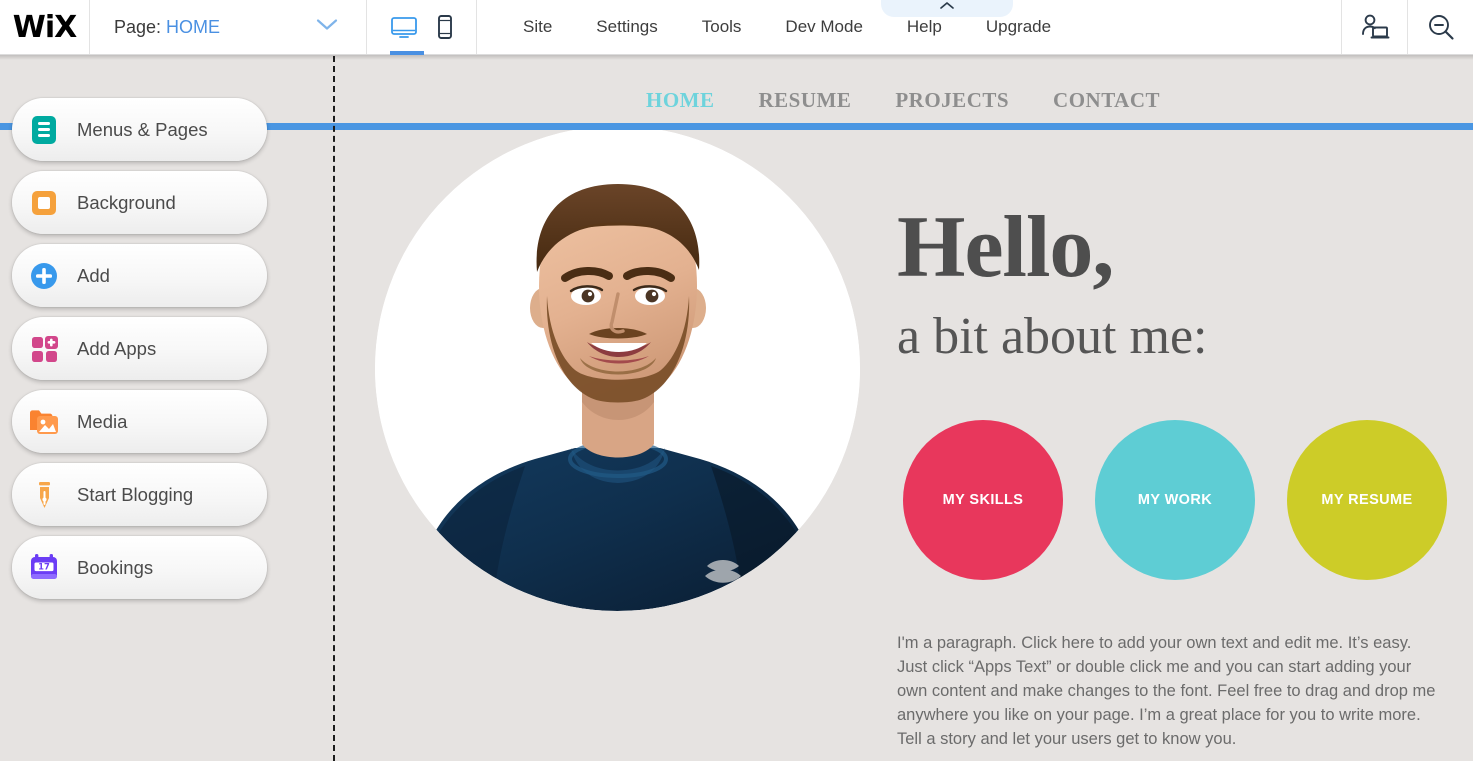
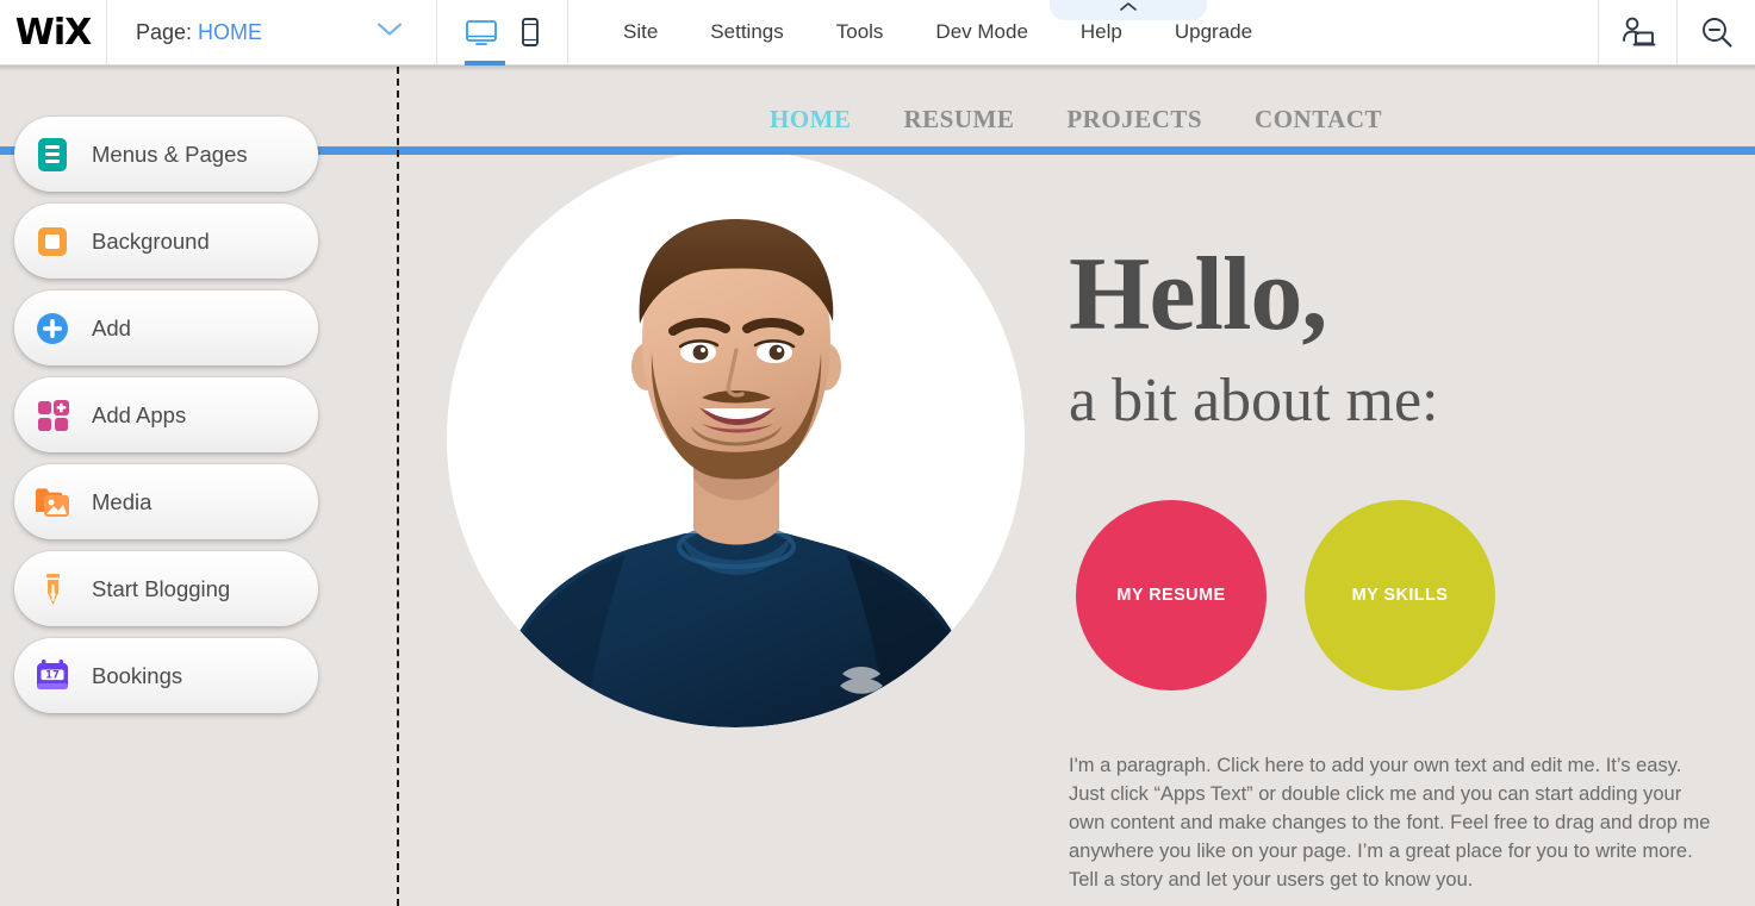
  WiX
  Page:
  HOME
  Site
  Settings
  Tools
  Dev Mode
  Help
  Upgrade
  HOME
  RESUME
  PROJECTS
  CONTACT
  Hello,
  a bit about me:
- MY SKILLS
+ MY RESUME
- MY WORK
- MY RESUME
+ MY SKILLS
  I'm a paragraph. Click here to add your own text and edit me. It’s easy. Just click “Apps Text” or double click me and you can start adding your own content and make changes to the font. Feel free to drag and drop me anywhere you like on your page. I’m a great place for you to write more. Tell a story and let your users get to know you.
  Menus & Pages
  Background
  Add
  Add Apps
  Media
  Start Blogging
  17
  Bookings
